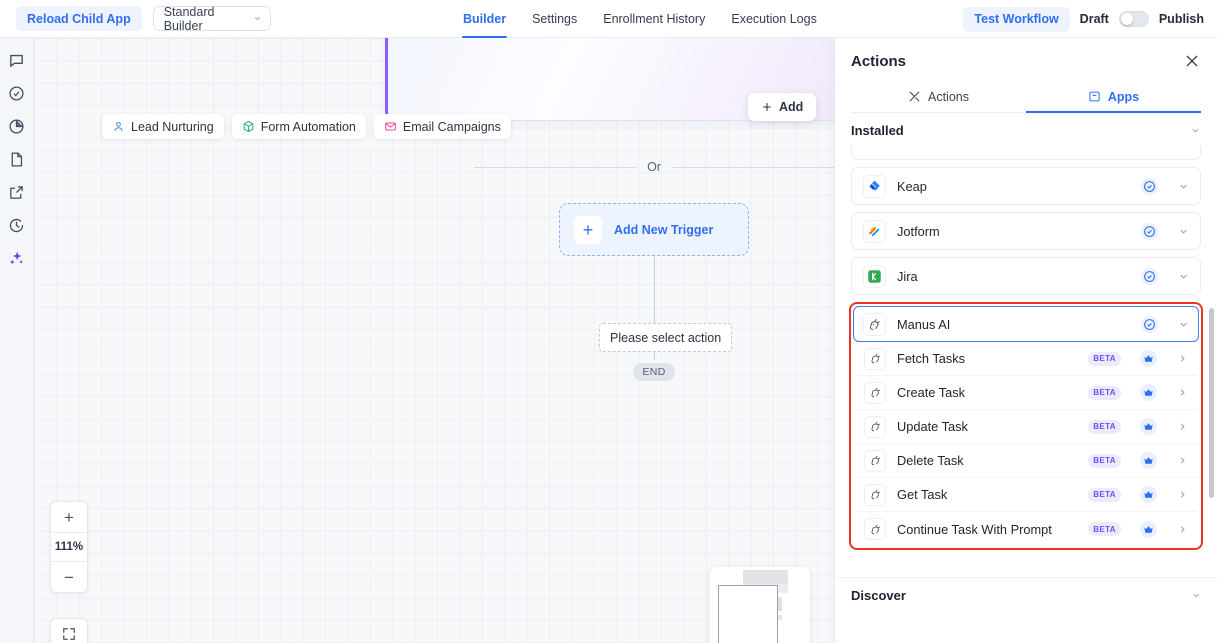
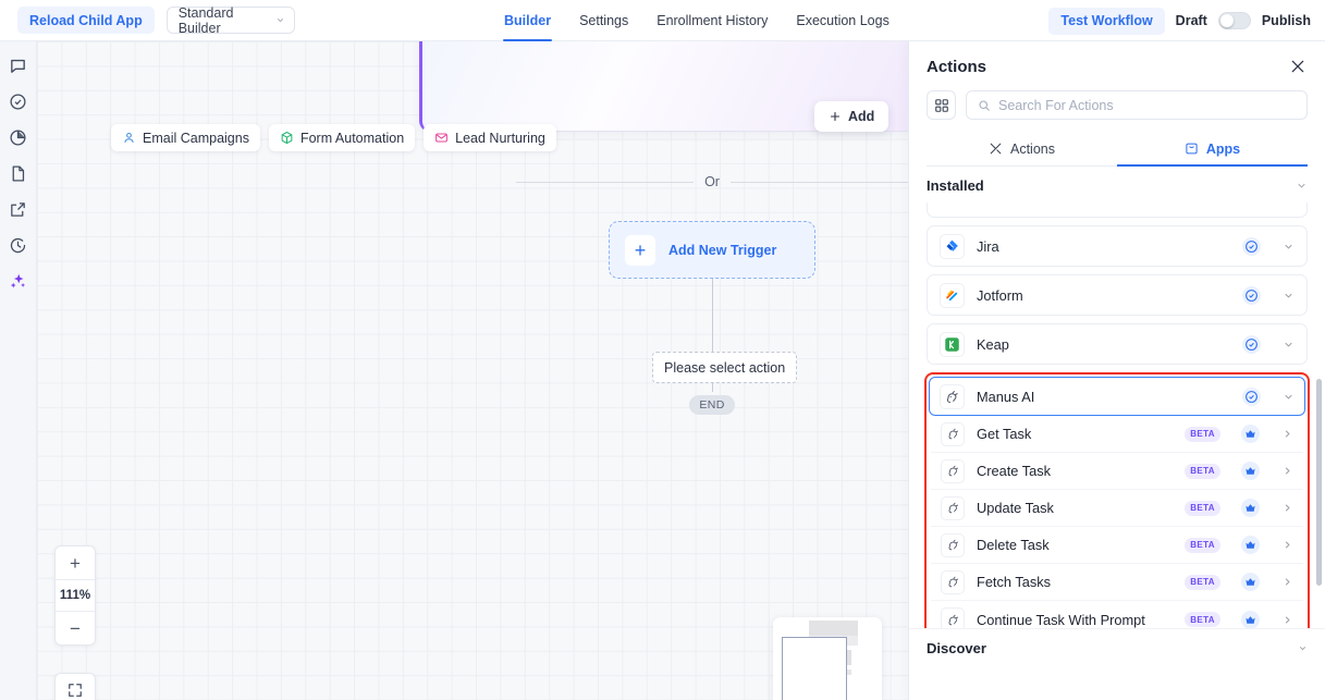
  Reload Child App
  Standard Builder
  Builder
  Settings
  Enrollment History
  Execution Logs
  Test Workflow
  Draft
  Publish
- Lead Nurturing
+ Email Campaigns
  Form Automation
- Email Campaigns
+ Lead Nurturing
  Add
  Or
  +
  Add New Trigger
  Please select action
  END
  +
  111%
  −
  Actions
+ Search For Actions
  Actions
  Apps
  Installed
- Keap
+ Jira
  Jotform
- Jira
+ Keap
  Manus AI
- Fetch Tasks
+ Get Task
  BETA
  Create Task
  BETA
  Update Task
  BETA
  Delete Task
  BETA
- Get Task
+ Fetch Tasks
  BETA
  Continue Task With Prompt
  BETA
  Discover
